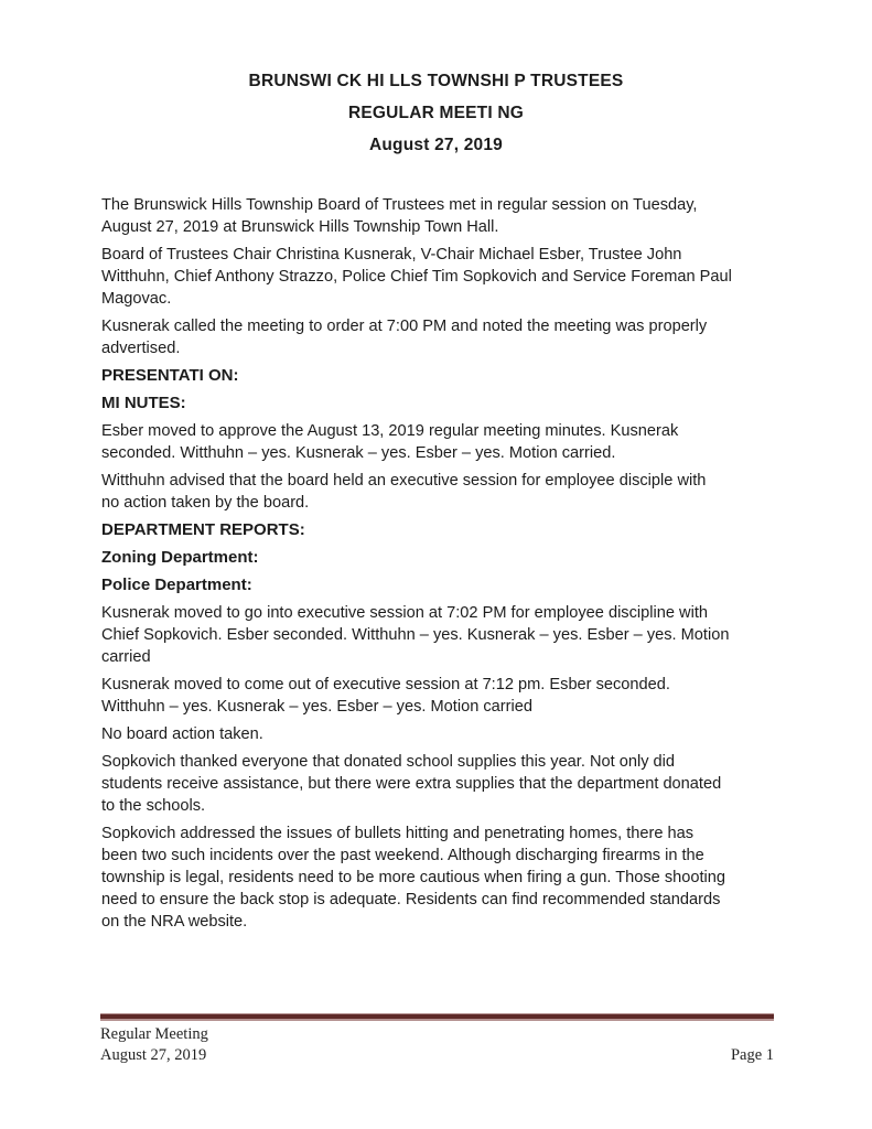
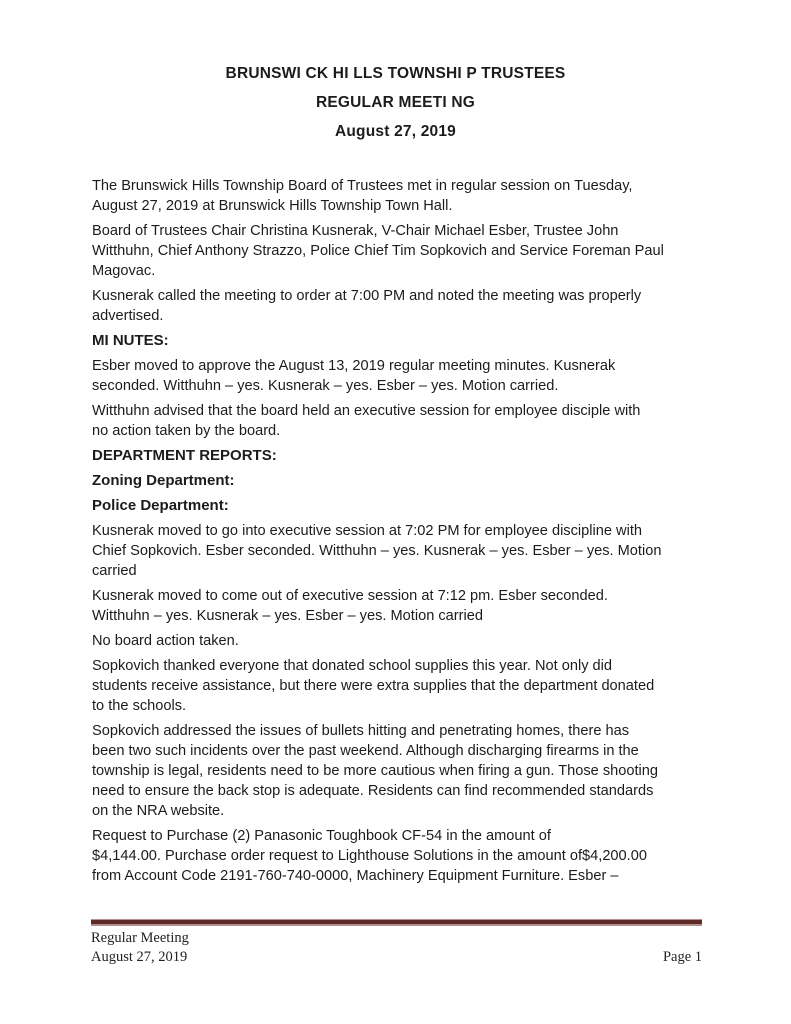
  BRUNSWI CK HI LLS TOWNSHI P TRUSTEES
  REGULAR MEETI NG
  August 27, 2019
  The Brunswick Hills Township Board of Trustees met in regular session on Tuesday,
  August 27, 2019 at Brunswick Hills Township Town Hall.
  Board of Trustees Chair Christina Kusnerak, V-Chair Michael Esber, Trustee John
  Witthuhn, Chief Anthony Strazzo, Police Chief Tim Sopkovich and Service Foreman Paul
  Magovac.
  Kusnerak called the meeting to order at 7:00 PM and noted the meeting was properly
  advertised.
- PRESENTATI ON:
  MI NUTES:
  Esber moved to approve the August 13, 2019 regular meeting minutes. Kusnerak
  seconded. Witthuhn – yes. Kusnerak – yes. Esber – yes. Motion carried.
  Witthuhn advised that the board held an executive session for employee disciple with
  no action taken by the board.
  DEPARTMENT REPORTS:
  Zoning Department:
  Police Department:
  Kusnerak moved to go into executive session at 7:02 PM for employee discipline with
  Chief Sopkovich. Esber seconded. Witthuhn – yes. Kusnerak – yes. Esber – yes. Motion
  carried
  Kusnerak moved to come out of executive session at 7:12 pm. Esber seconded.
  Witthuhn – yes. Kusnerak – yes. Esber – yes. Motion carried
  No board action taken.
  Sopkovich thanked everyone that donated school supplies this year. Not only did
  students receive assistance, but there were extra supplies that the department donated
  to the schools.
  Sopkovich addressed the issues of bullets hitting and penetrating homes, there has
  been two such incidents over the past weekend. Although discharging firearms in the
  township is legal, residents need to be more cautious when firing a gun. Those shooting
  need to ensure the back stop is adequate. Residents can find recommended standards
  on the NRA website.
+ Request to Purchase (2) Panasonic Toughbook CF-54 in the amount of
+ $4,144.00. Purchase order request to Lighthouse Solutions in the amount of$4,200.00
+ from Account Code 2191-760-740-0000, Machinery Equipment Furniture. Esber –
  Regular Meeting
  August 27, 2019
  Page 1
